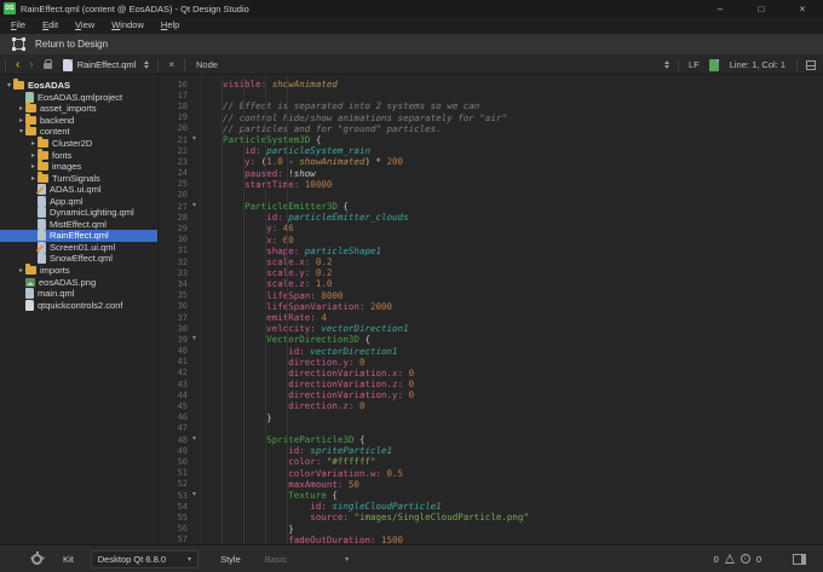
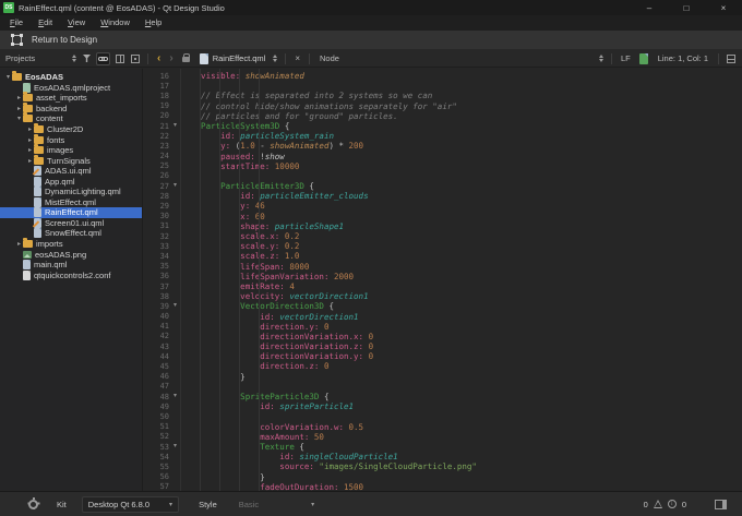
  RainEffect.qml (content @ EosADAS) - Qt Design Studio
  –
  □
  ×
  File
  Edit
  View
  Window
  Help
  Return to Design
+ Projects
  ‹
  ›
  RainEffect.qml
  ×
  Node
  LF
  Line: 1, Col: 1
  EosADAS
  EosADAS.qmlproject
  asset_imports
  backend
  content
  Cluster2D
  fonts
  images
  TurnSignals
  ADAS.ui.qml
  App.qml
  DynamicLighting.qml
  MistEffect.qml
  RainEffect.qml
  Screen01.ui.qml
  SnowEffect.qml
  imports
  eosADAS.png
  main.qml
  qtquickcontrols2.conf
  16
  visible: showAnimated
  17
  18
  // Effect is separated into 2 systems so we can
  19
  // control hide/show animations separately for "air"
  20
  // particles and for "ground" particles.
  21
  ParticleSystem3D {
  id: particleSystem_rain
  23
  y: (1.0 - showAnimated) * 200
  24
  paused: !show
  25
  startTime: 10000
  26
  27
  ParticleEmitter3D {
  28
  id: particleEmitter_clouds
  29
  y: 46
  30
  x: 60
  31
  shape: particleShape1
  32
  scale.x: 0.2
  33
  scale.y: 0.2
  34
  scale.z: 1.0
  35
  lifeSpan: 8000
  36
  lifeSpanVariation: 2000
  37
  emitRate: 4
  38
  velocity: vectorDirection1
  39
  VectorDirection3D {
  40
  id: vectorDirection1
  41
  direction.y: 0
  42
  directionVariation.x: 0
  43
  directionVariation.z: 0
  44
  directionVariation.y: 0
  45
  direction.z: 0
  46
  }
  47
  48
  SpriteParticle3D {
  49
  id: spriteParticle1
  50
- color: "#ffffff"
  51
  colorVariation.w: 0.5
  52
  maxAmount: 50
  53
  Texture {
  54
  id: singleCloudParticle1
  55
  source: "images/SingleCloudParticle.png"
  56
  }
  57
  fadeOutDuration: 1500
  Kit
  Desktop Qt 6.8.0
  Style
  Basic
  0
  0
